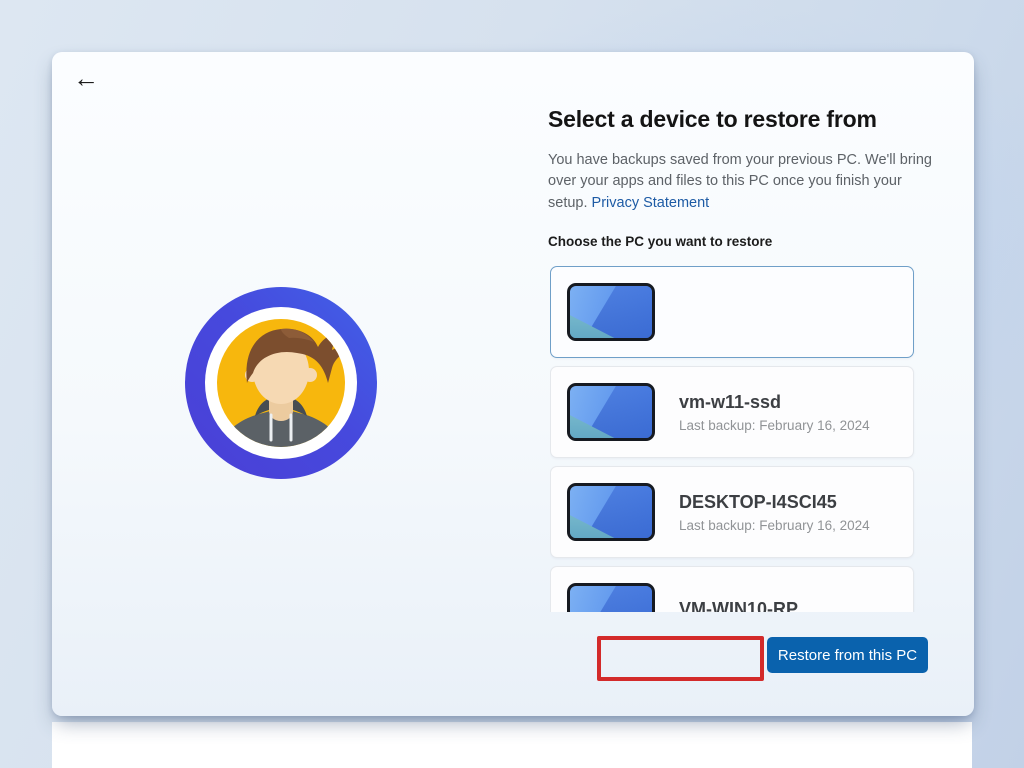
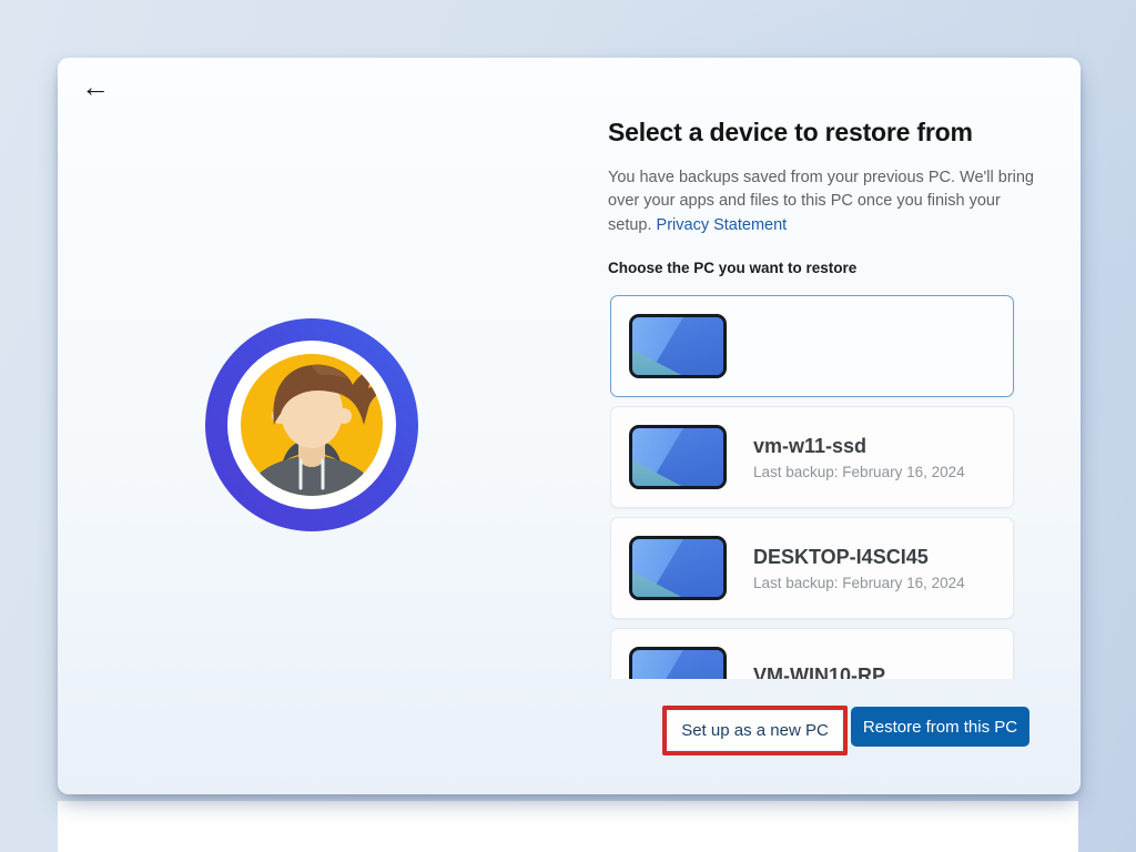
  ←
  Select a device to restore from
  You have backups saved from your previous PC. We'll bring over your apps and files to this PC once you finish your setup. Privacy Statement
  Choose the PC you want to restore
  vm-w11-ssd
  Last backup: February 16, 2024
  DESKTOP-I4SCI45
  Last backup: February 16, 2024
  VM-WIN10-RP
+ Set up as a new PC
  Restore from this PC
